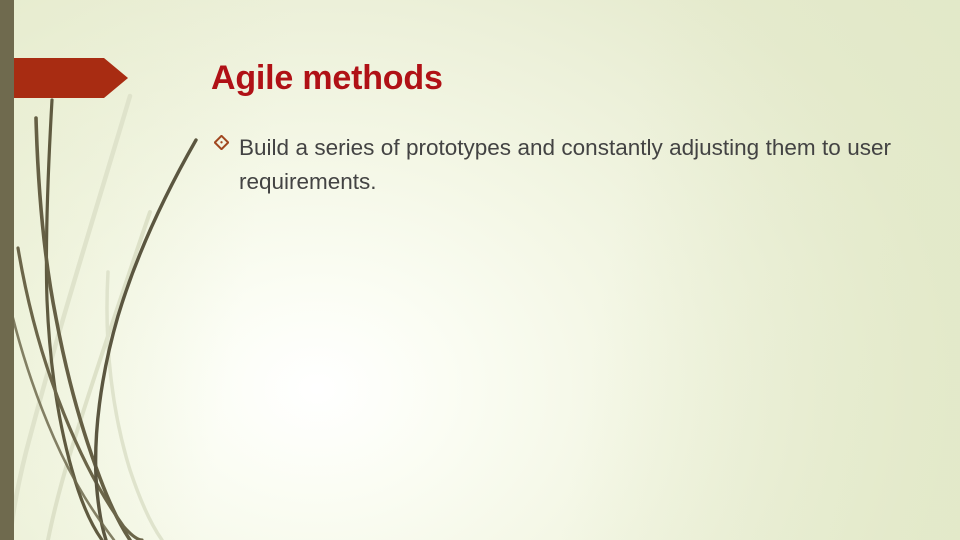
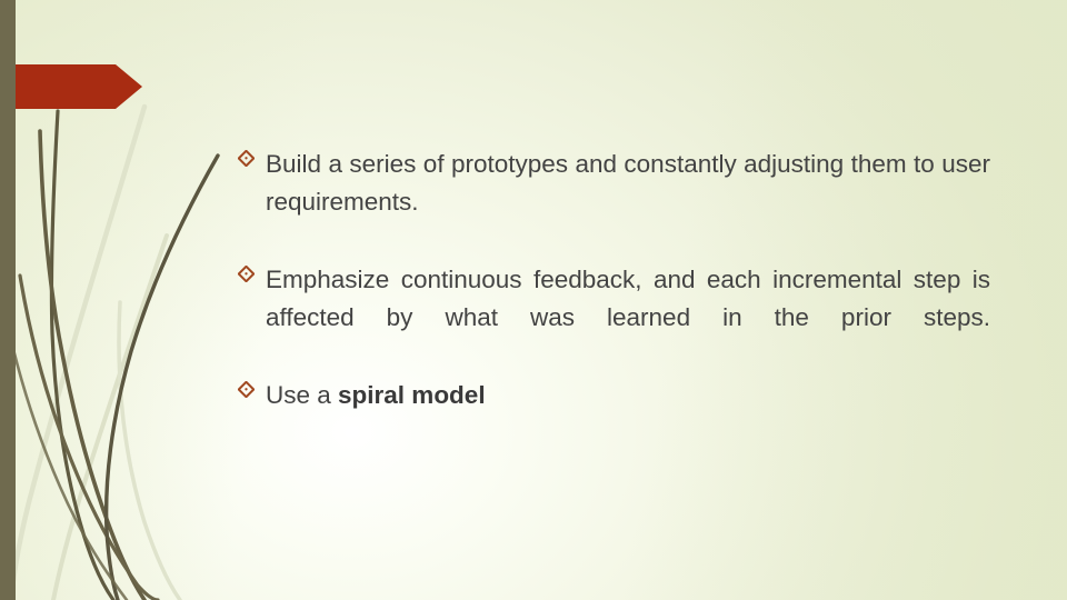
- Agile methods
  Build a series of prototypes and constantly adjusting them to user requirements.
+ Emphasize continuous feedback, and each incremental step is affected by what was learned in the prior steps.
+ Use a spiral model
